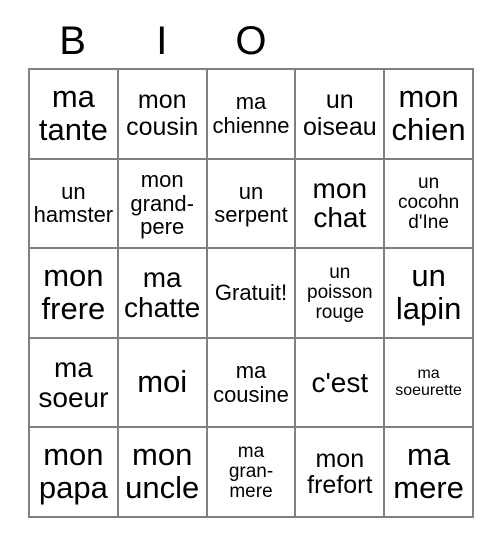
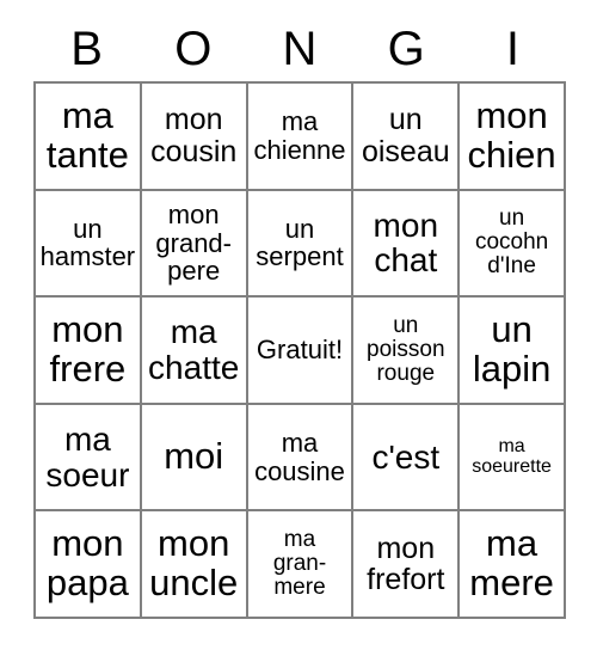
  B
- I
+ O
+ N
+ G
- O
+ I
  ma
  tante
  mon
  cousin
  ma
  chienne
  un
  oiseau
  mon
  chien
  un
  hamster
  mon
  grand-
  pere
  un
  serpent
  mon
  chat
  un
  cocohn
  d'Ine
  mon
  frere
  ma
  chatte
  Gratuit!
  un
  poisson
  rouge
  un
  lapin
  ma
  soeur
  moi
  ma
  cousine
  c'est
  ma
  soeurette
  mon
  papa
  mon
  uncle
  ma
  gran-
  mere
  mon
  frefort
  ma
  mere
